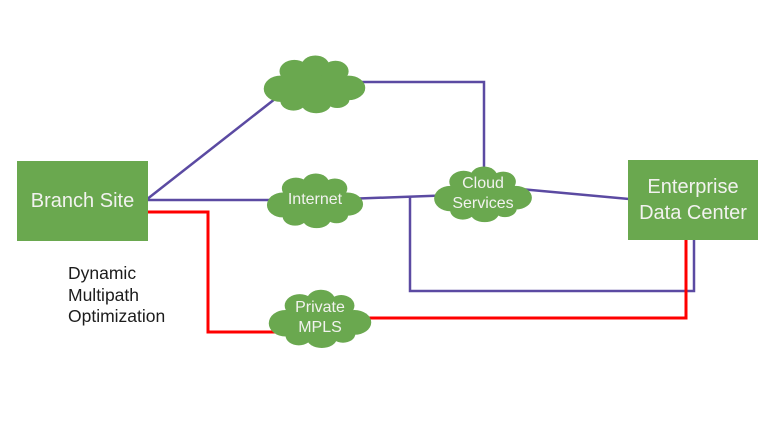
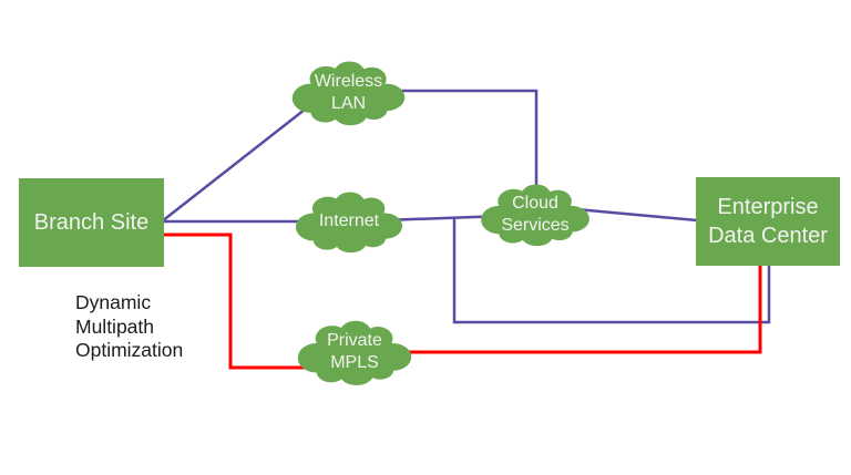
  Branch Site
  Enterprise
  Data Center
+ Wireless
+ LAN
  Internet
  Cloud
  Services
  Private
  MPLS
  Dynamic
  Multipath
  Optimization
